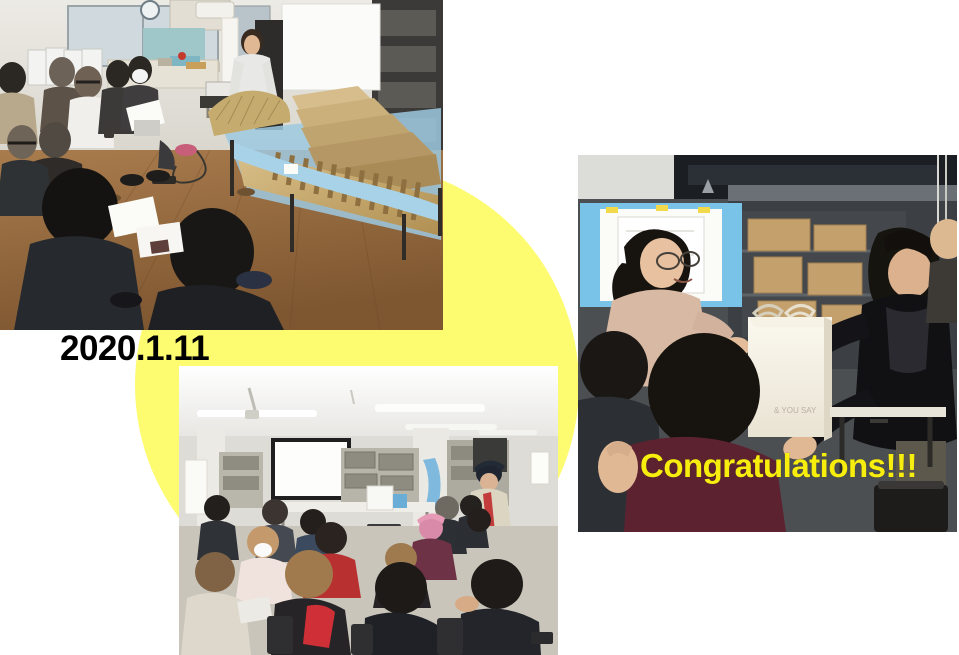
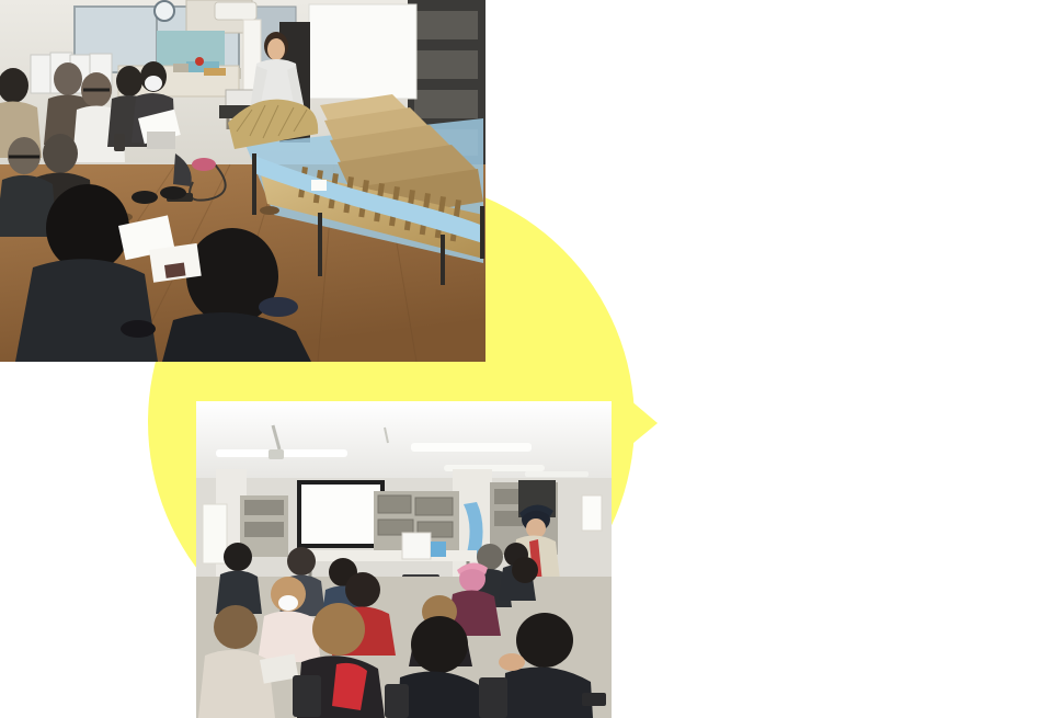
- & YOU SAY
- 2020.1.11
- Congratulations!!!
